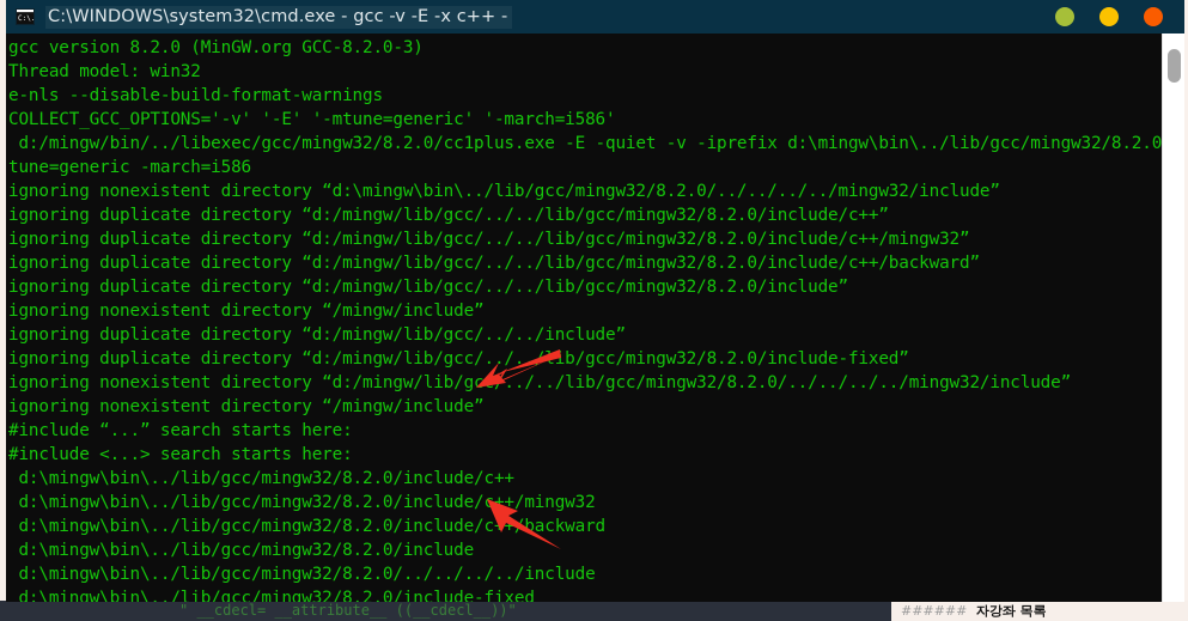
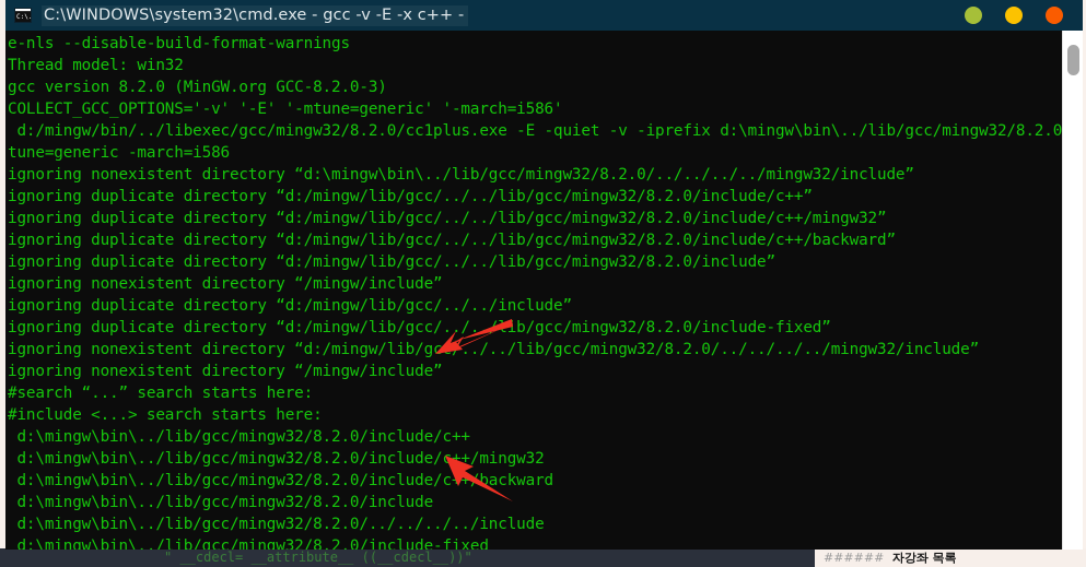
  " __cdecl= __attribute__ ((__cdecl__))"
  ###### 자강좌 목록
  C:\WINDOWS\system32\cmd.exe - gcc -v -E -x c++ -
- gcc version 8.2.0 (MinGW.org GCC-8.2.0-3)
+ e-nls --disable-build-format-warnings
  Thread model: win32
- e-nls --disable-build-format-warnings
+ gcc version 8.2.0 (MinGW.org GCC-8.2.0-3)
  COLLECT_GCC_OPTIONS='-v' '-E' '-mtune=generic' '-march=i586'
  d:/mingw/bin/../libexec/gcc/mingw32/8.2.0/cc1plus.exe -E -quiet -v -iprefix d:\mingw\bin\../lib/gcc/mingw32/8.2.0
  tune=generic -march=i586
  ignoring nonexistent directory “d:\mingw\bin\../lib/gcc/mingw32/8.2.0/../../../../mingw32/include”
  ignoring duplicate directory “d:/mingw/lib/gcc/../../lib/gcc/mingw32/8.2.0/include/c++”
  ignoring duplicate directory “d:/mingw/lib/gcc/../../lib/gcc/mingw32/8.2.0/include/c++/mingw32”
  ignoring duplicate directory “d:/mingw/lib/gcc/../../lib/gcc/mingw32/8.2.0/include/c++/backward”
  ignoring duplicate directory “d:/mingw/lib/gcc/../../lib/gcc/mingw32/8.2.0/include”
  ignoring nonexistent directory “/mingw/include”
  ignoring duplicate directory “d:/mingw/lib/gcc/../../include”
  ignoring duplicate directory “d:/mingw/lib/gcc/../..ib/gcc/mingw32/8.2.0/include-fixed”
  ignoring nonexistent directory “d:/mingw/lib/gc../../lib/gcc/mingw32/8.2.0/../../../../mingw32/include”
  ignoring nonexistent directory “/mingw/include”
- #include “...” search starts here:
+ #search “...” search starts here:
  #include <...> search starts here:
  d:\mingw\bin\../lib/gcc/mingw32/8.2.0/include/c++
  d:\mingw\bin\../lib/gcc/mingw32/8.2.0/include/++/mingw32
  d:\mingw\bin\../lib/gcc/mingw32/8.2.0/include/c+backward
  d:\mingw\bin\../lib/gcc/mingw32/8.2.0/include
  d:\mingw\bin\../lib/gcc/mingw32/8.2.0/../../../../include
  d:\mingw\bin\../lib/gcc/mingw32/8.2.0/include-fixed
